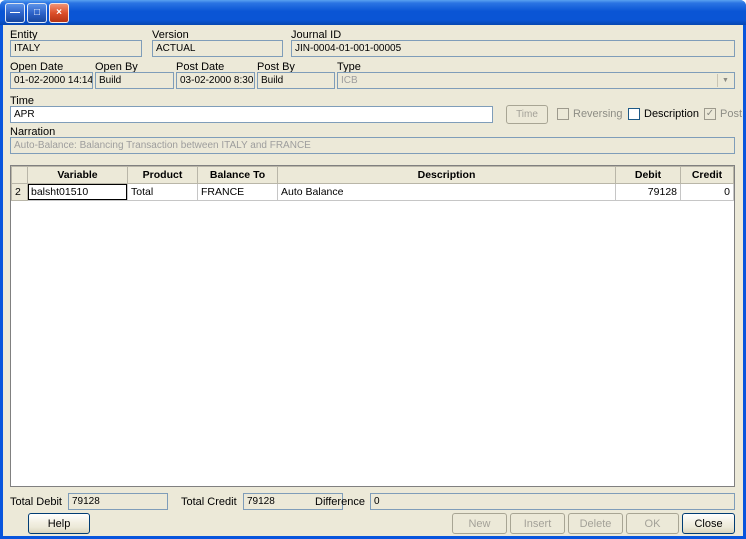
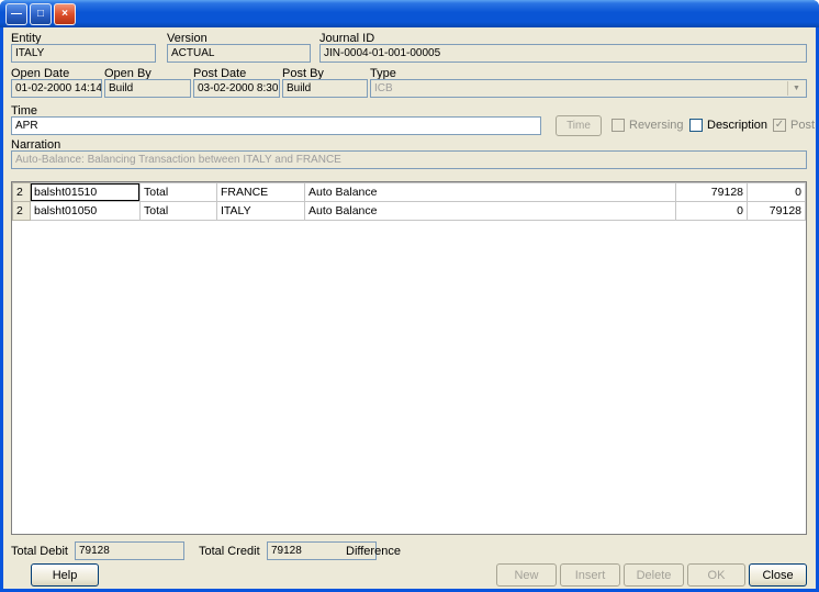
  —
  □
  ×
  Entity
  Version
  Journal ID
  ITALY
  ACTUAL
  JIN-0004-01-001-00005
  Open Date
  Open By
  Post Date
  Post By
  Type
  01-02-2000 14:14
  Build
  03-02-2000 8:30:
  Build
  ICB
  Time
  APR
  Time
  Reversing
  Description
  ✓
  Post
  Narration
  Auto-Balance: Balancing Transaction between ITALY and FRANCE
- 	Variable	Product	Balance To	Description	Debit	Credit
  2	balsht01510	Total	FRANCE	Auto Balance	79128	0
+ 2	balsht01050	Total	ITALY	Auto Balance	0	79128
  Total Debit
  79128
  Total Credit
  79128
  Difference
- 0
  Help
  New
  Insert
  Delete
  OK
  Close
